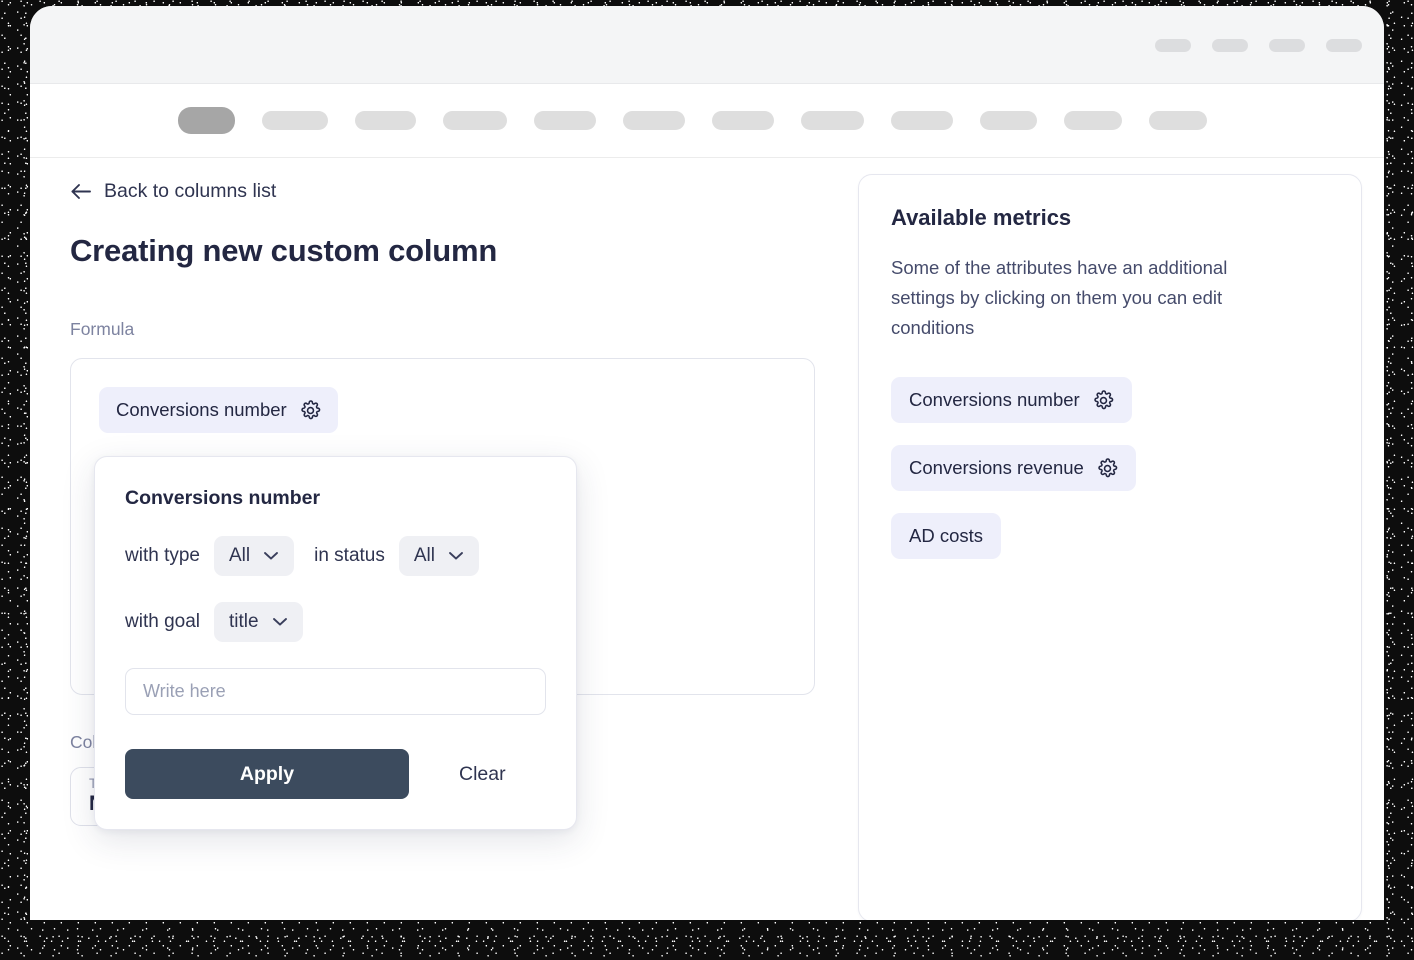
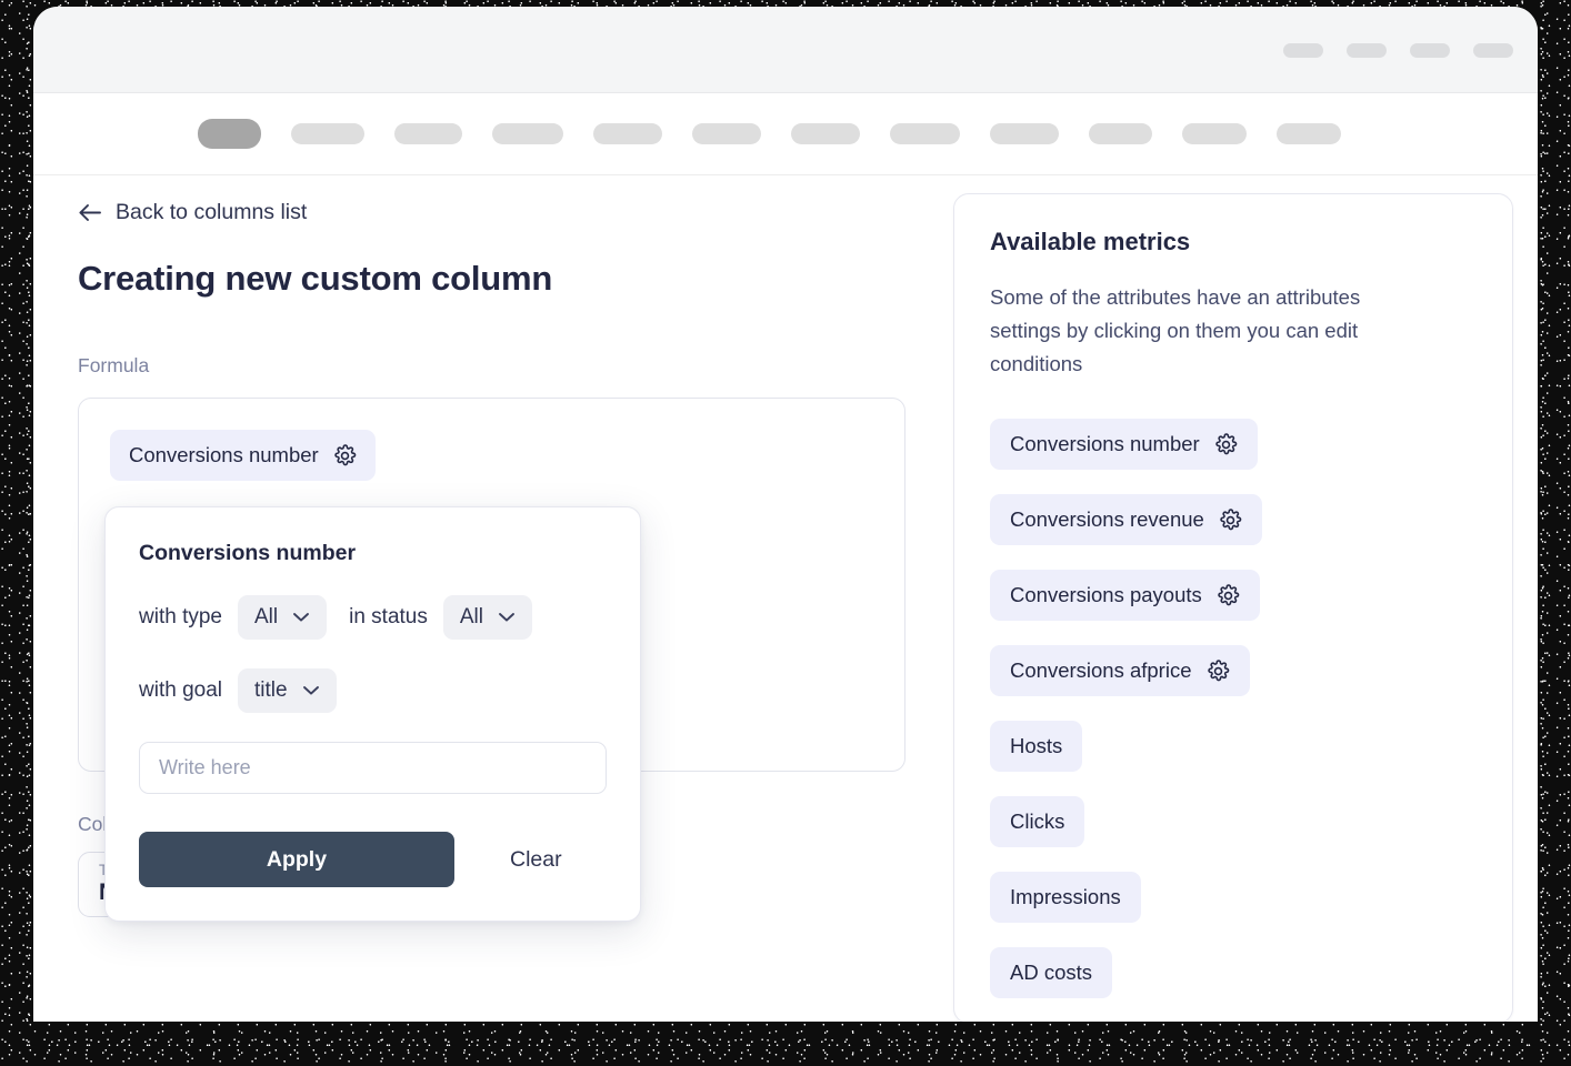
  Back to columns list
  Creating new custom column
  Formula
  Conversions number
  Conversions number
  with type
  All
  in status
  All
  with goal
  title
  Write here
  Apply
  Clear
  Available metrics
- Some of the attributes have an additional settings by clicking on them you can edit conditions
+ Some of the attributes have an attributes settings by clicking on them you can edit conditions
  Conversions number
  Conversions revenue
+ Conversions payouts
+ Conversions afprice
+ Hosts
+ Clicks
+ Impressions
  AD costs
